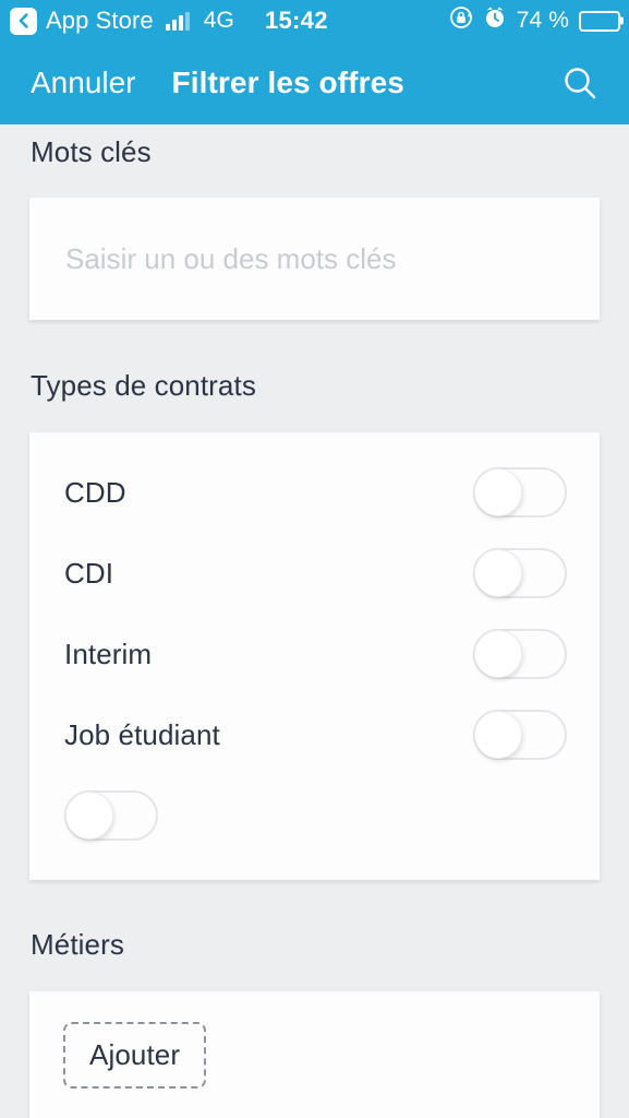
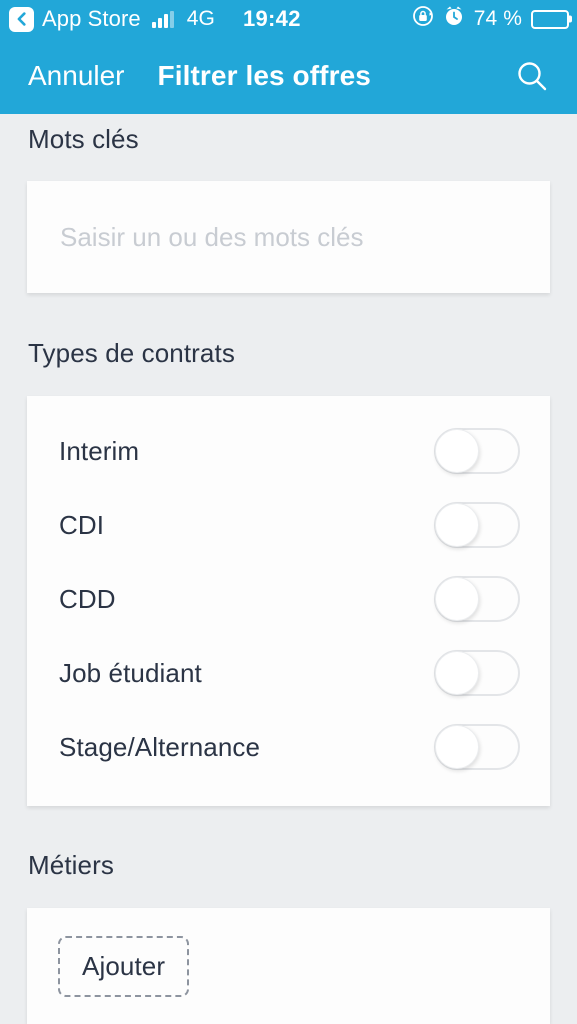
  App Store
  4G
- 15:42
+ 19:42
  74 %
  Annuler
  Filtrer les offres
  Mots clés
  Saisir un ou des mots clés
  Types de contrats
- CDD
+ Interim
  CDI
- Interim
+ CDD
  Job étudiant
+ Stage/Alternance
  Métiers
  Ajouter
